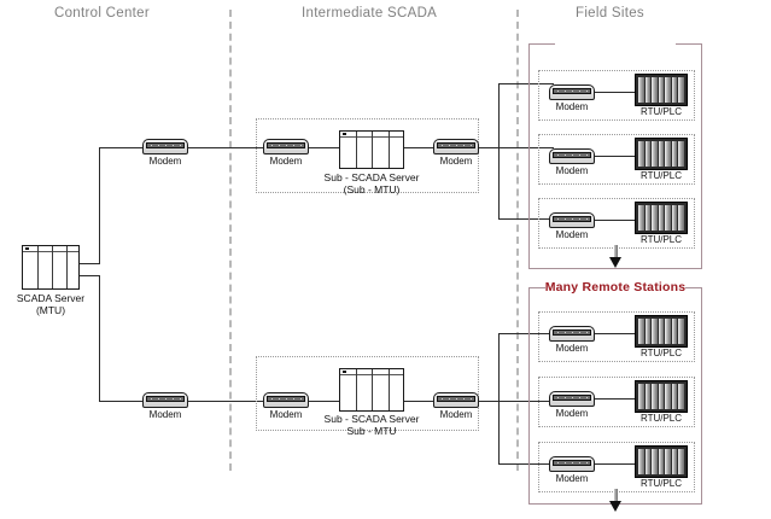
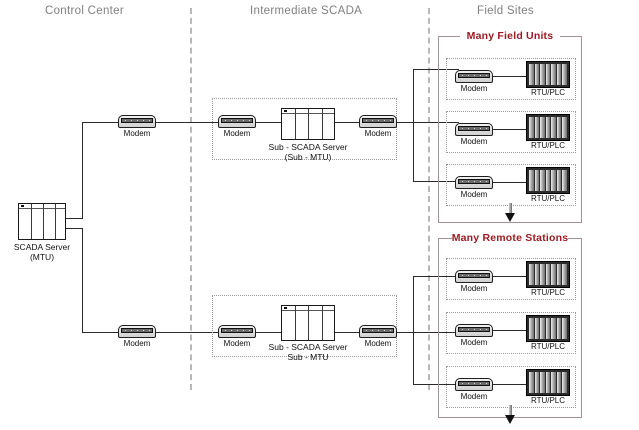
  Control Center
  Intermediate SCADA
  Field Sites
  SCADA Server
  (MTU)
  Modem
  Modem
  Modem
  Sub - SCADA Server
  (Sub - MTU)
  Modem
  Modem
  Sub - SCADA Server
  Sub - MTU
  Modem
+ Many Field Units
  Modem
  RTU/PLC
  Modem
  RTU/PLC
  Modem
  RTU/PLC
  Many Remote Stations
  Modem
  RTU/PLC
  Modem
  RTU/PLC
  Modem
  RTU/PLC
